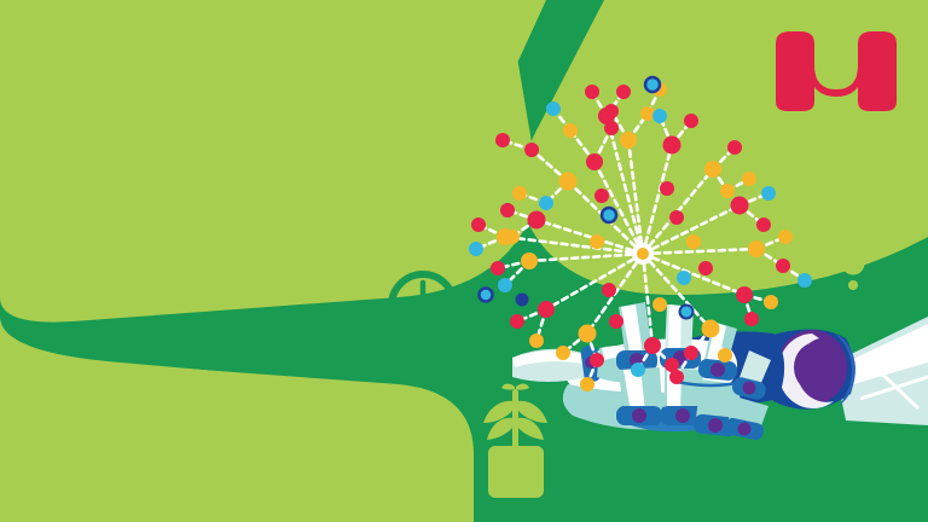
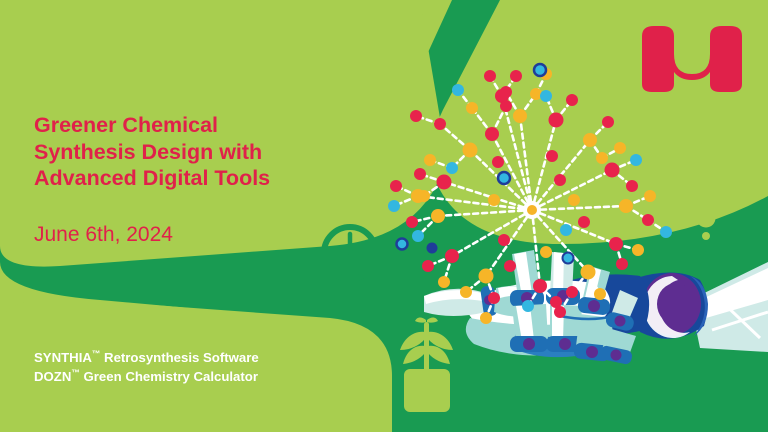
+ Greener Chemical
+ Synthesis Design with
+ Advanced Digital Tools
+ June 6th, 2024
+ SYNTHIA™ Retrosynthesis Software
+ DOZN™ Green Chemistry Calculator
